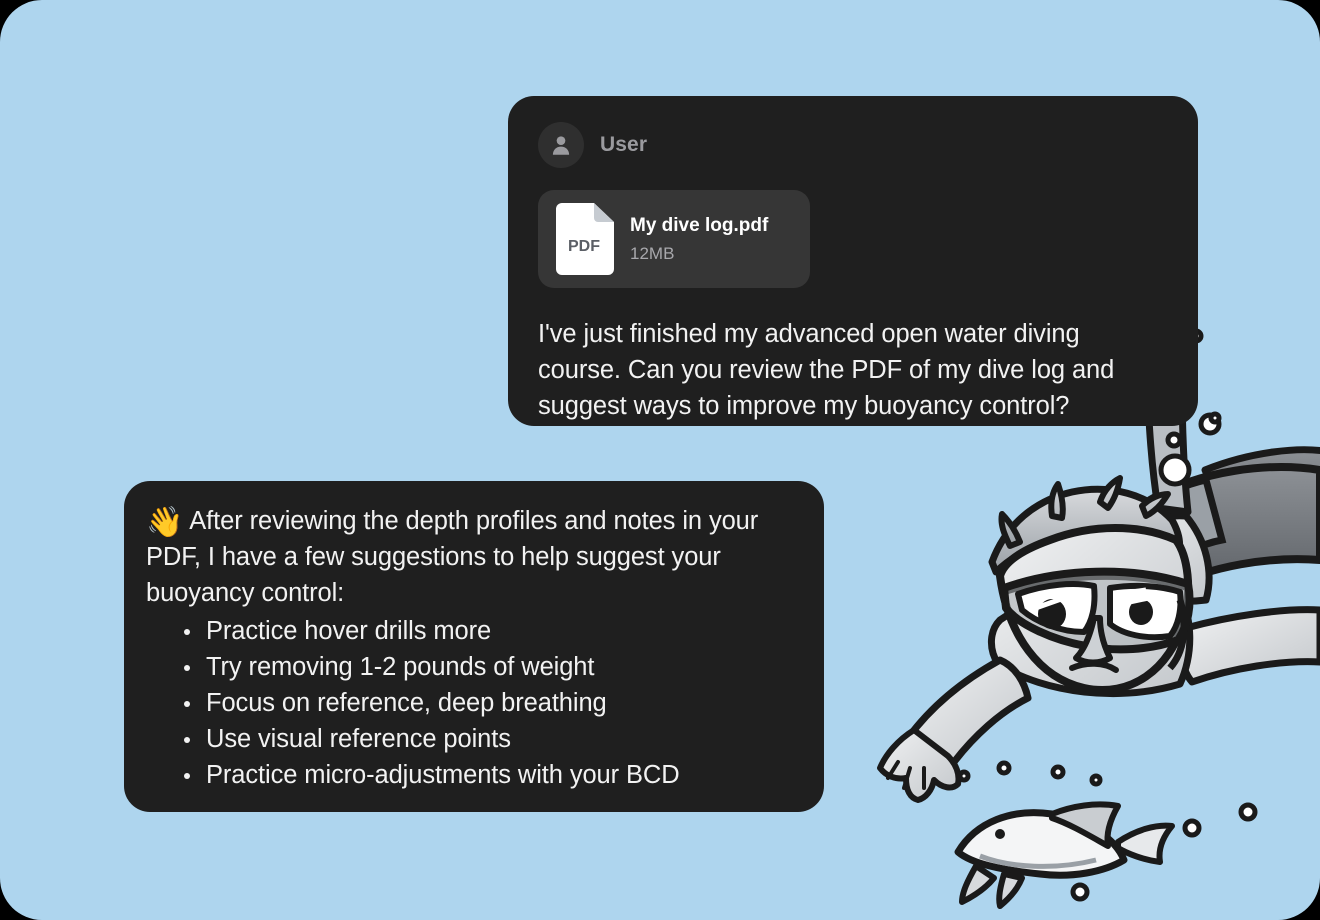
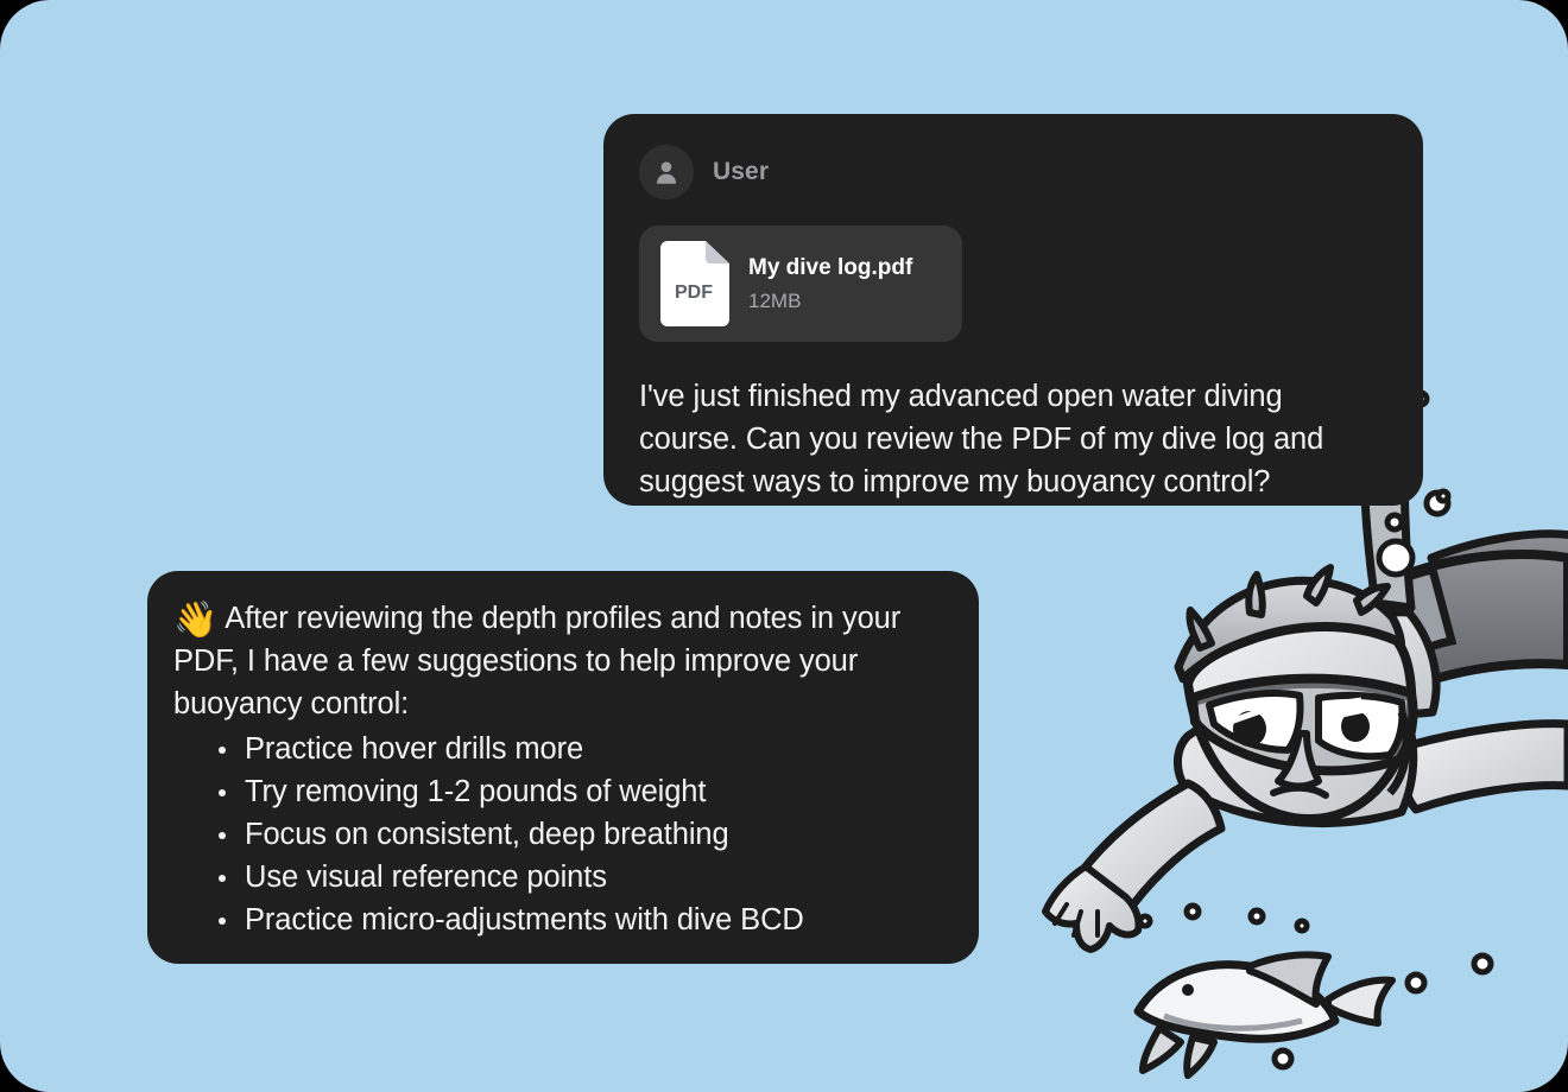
  User
  PDF
  My dive log.pdf
  12MB
  I've just finished my advanced open water diving course. Can you review the PDF of my dive log and suggest ways to improve my buoyancy control?
- 👋 After reviewing the depth profiles and notes in your PDF, I have a few suggestions to help suggest your buoyancy control:
+ 👋 After reviewing the depth profiles and notes in your PDF, I have a few suggestions to help improve your buoyancy control:
  Practice hover drills more
  Try removing 1-2 pounds of weight
- Focus on reference, deep breathing
+ Focus on consistent, deep breathing
  Use visual reference points
- Practice micro-adjustments with your BCD
+ Practice micro-adjustments with dive BCD
